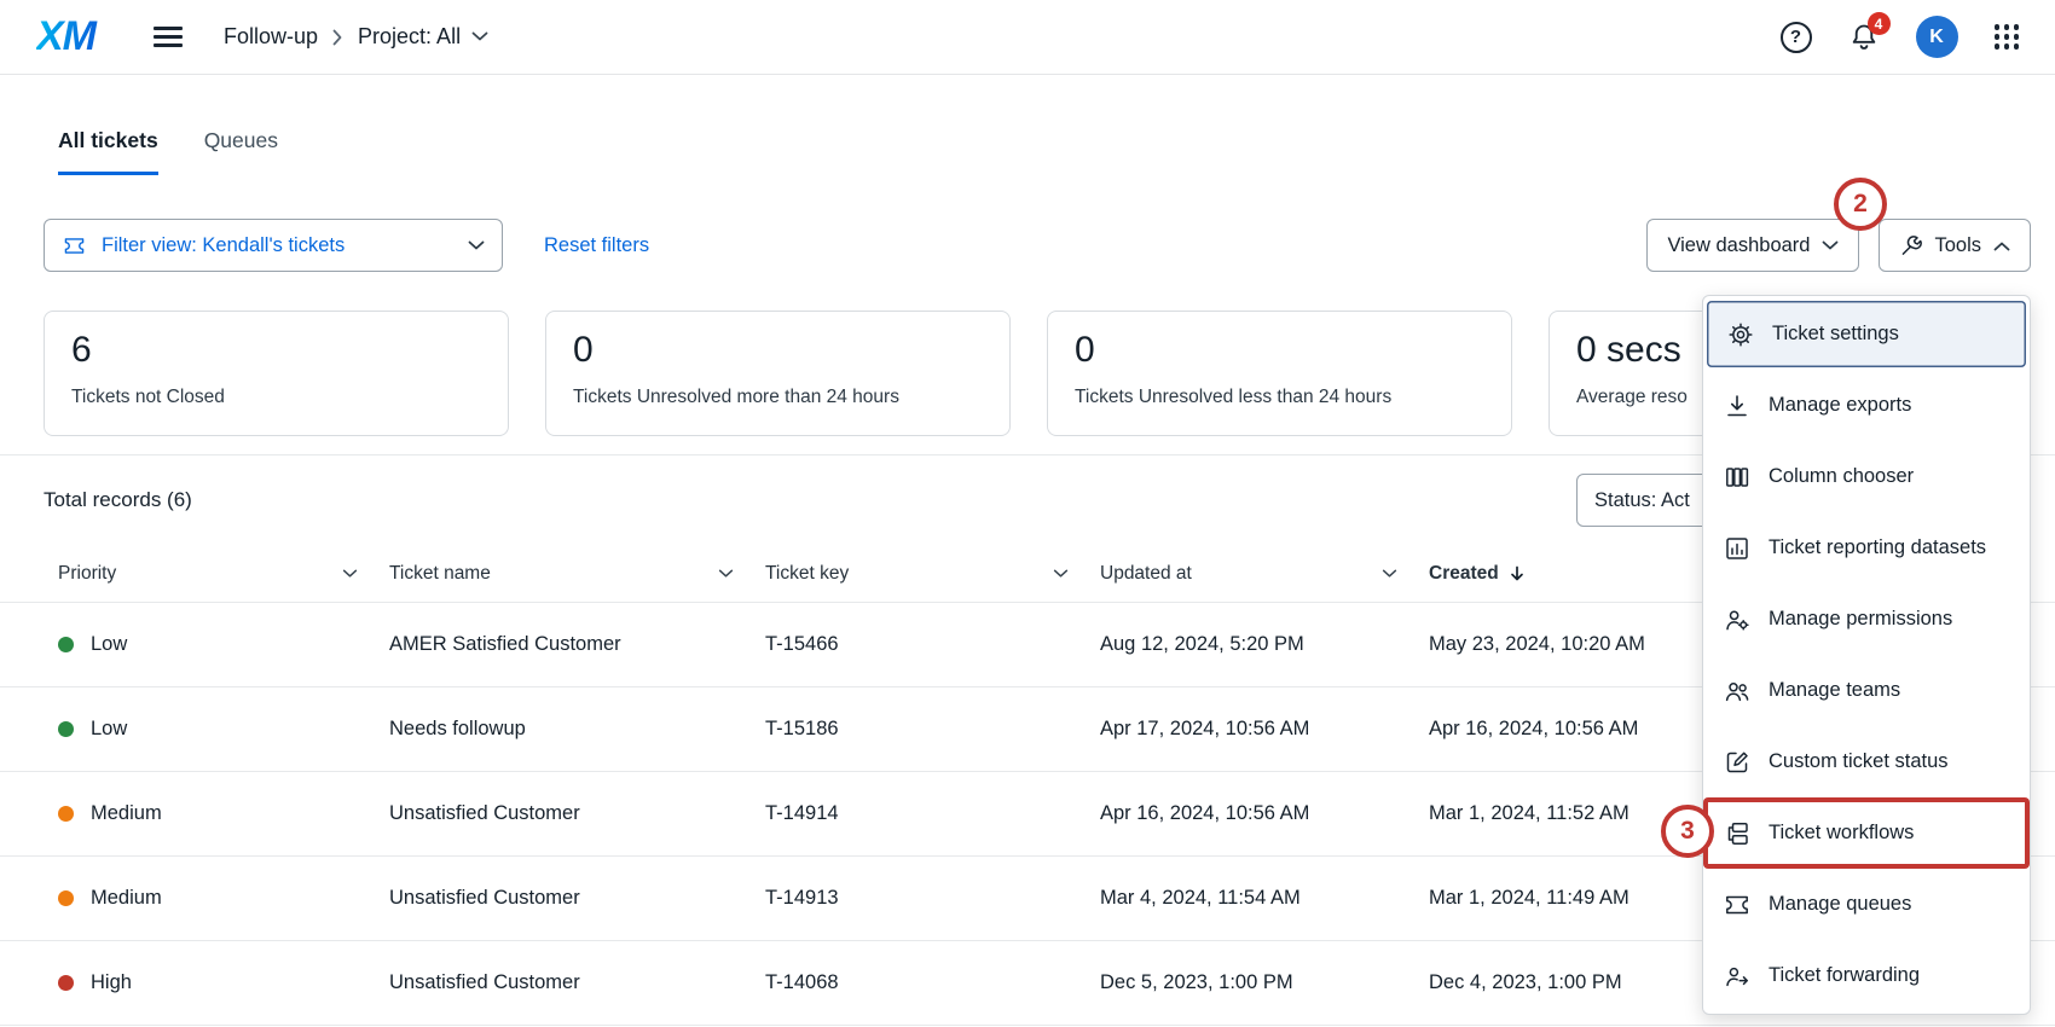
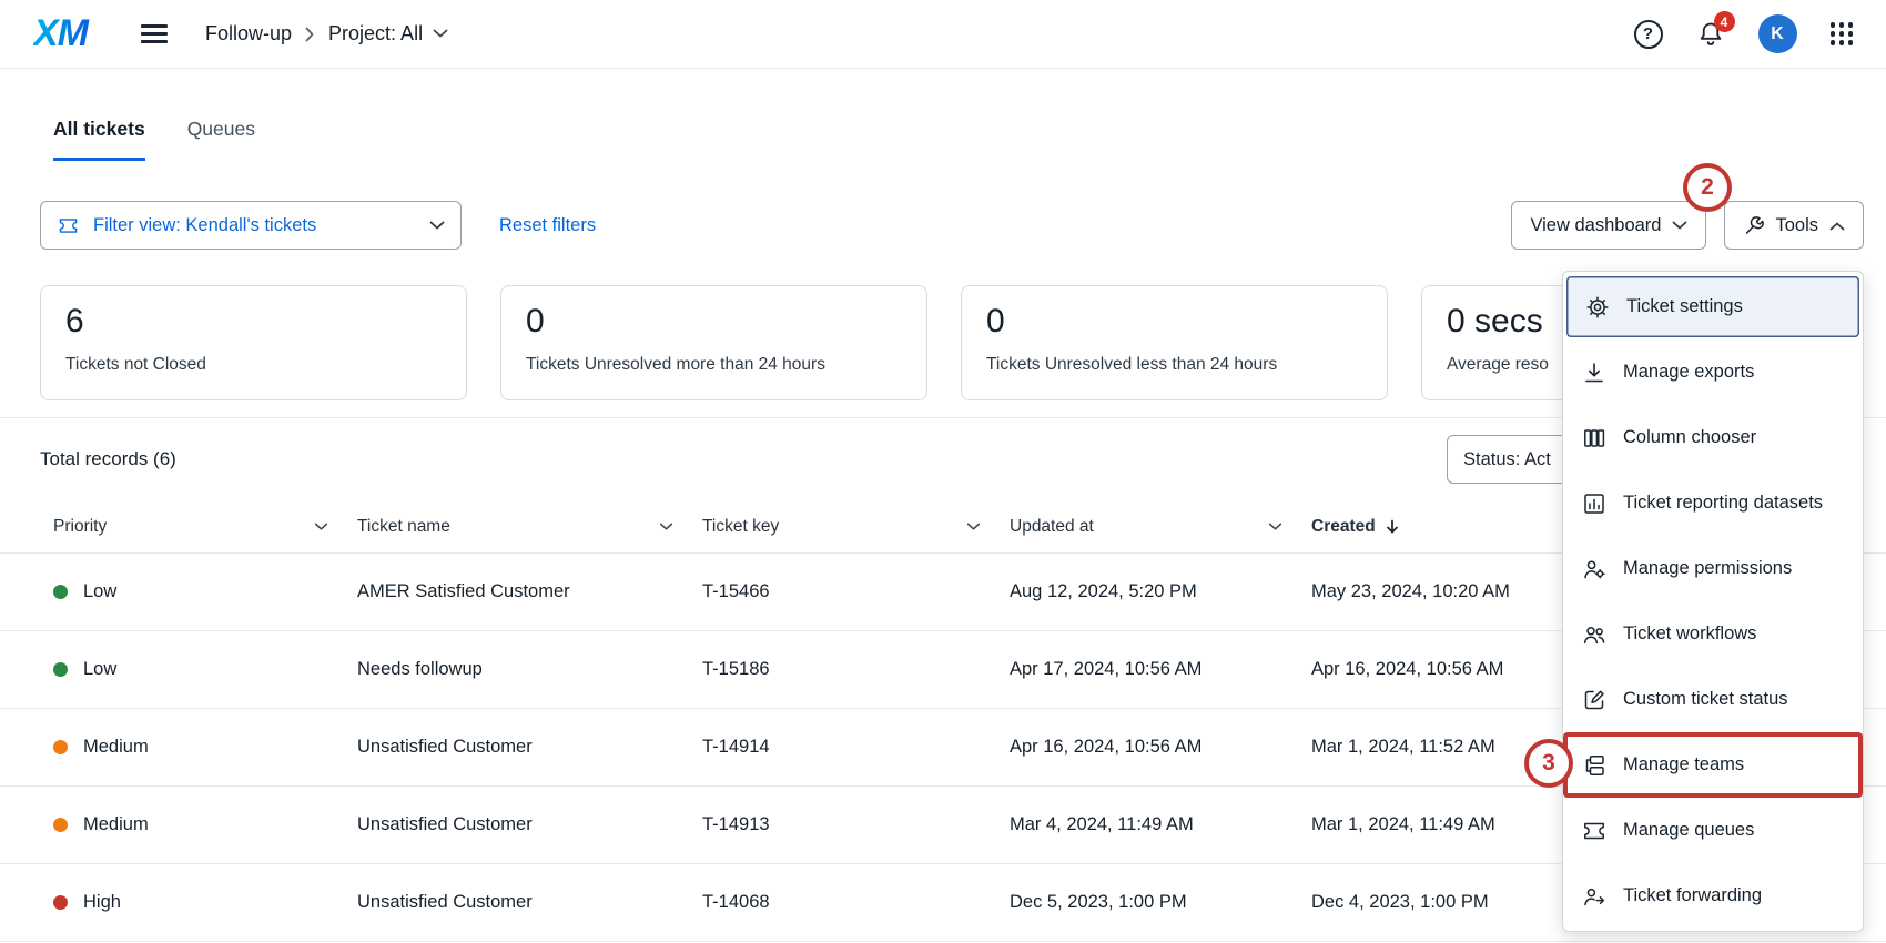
  XM
  Follow-up
  Project: All
  ?
  4
  K
  All tickets
  Queues
  Filter view: Kendall's tickets
  Reset filters
  View dashboard
  Tools
  6
  Tickets not Closed
  0
  Tickets Unresolved more than 24 hours
  0
  Tickets Unresolved less than 24 hours
  0 secs
  Average reso
  Total records (6)
  Status: Act
  Priority
  Ticket name
  Ticket key
  Updated at
  Created
  Low
  AMER Satisfied Customer
  T-15466
  Aug 12, 2024, 5:20 PM
  May 23, 2024, 10:20 AM
  Low
  Needs followup
  T-15186
  Apr 17, 2024, 10:56 AM
  Apr 16, 2024, 10:56 AM
  Medium
  Unsatisfied Customer
  T-14914
  Apr 16, 2024, 10:56 AM
  Mar 1, 2024, 11:52 AM
  Medium
  Unsatisfied Customer
  T-14913
- Mar 4, 2024, 11:54 AM
+ Mar 4, 2024, 11:49 AM
  Mar 1, 2024, 11:49 AM
  High
  Unsatisfied Customer
  T-14068
  Dec 5, 2023, 1:00 PM
  Dec 4, 2023, 1:00 PM
  Ticket settings
  Manage exports
  Column chooser
  Ticket reporting datasets
  Manage permissions
- Manage teams
+ Ticket workflows
  Custom ticket status
- Ticket workflows
+ Manage teams
  Manage queues
  Ticket forwarding
  2
  3
